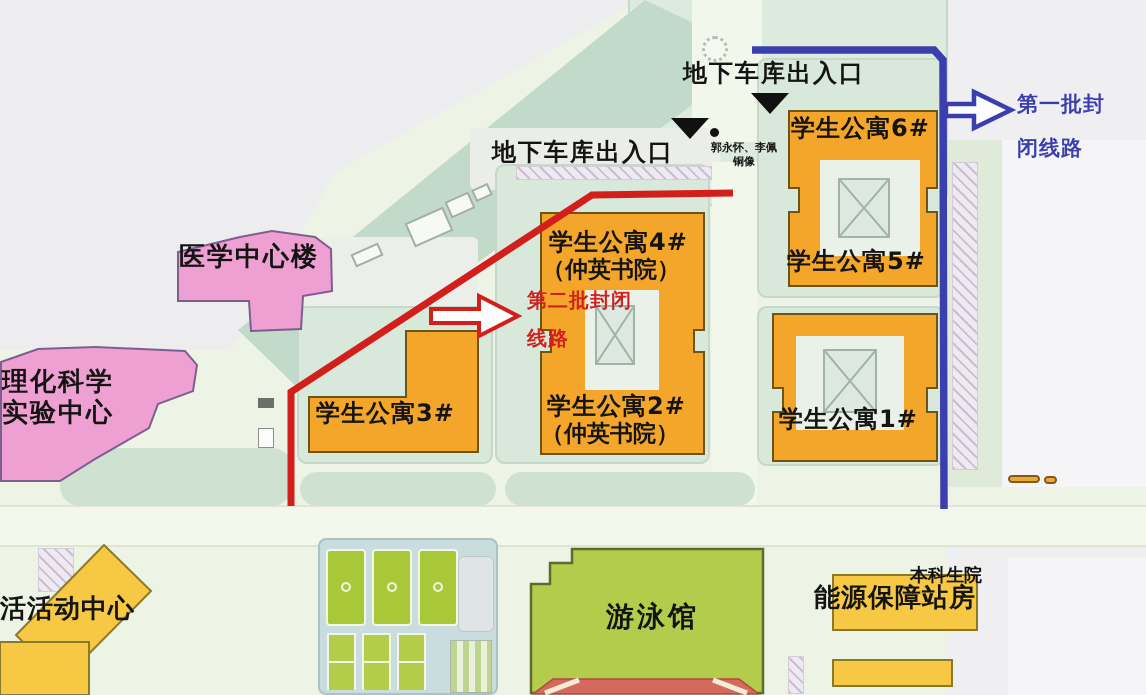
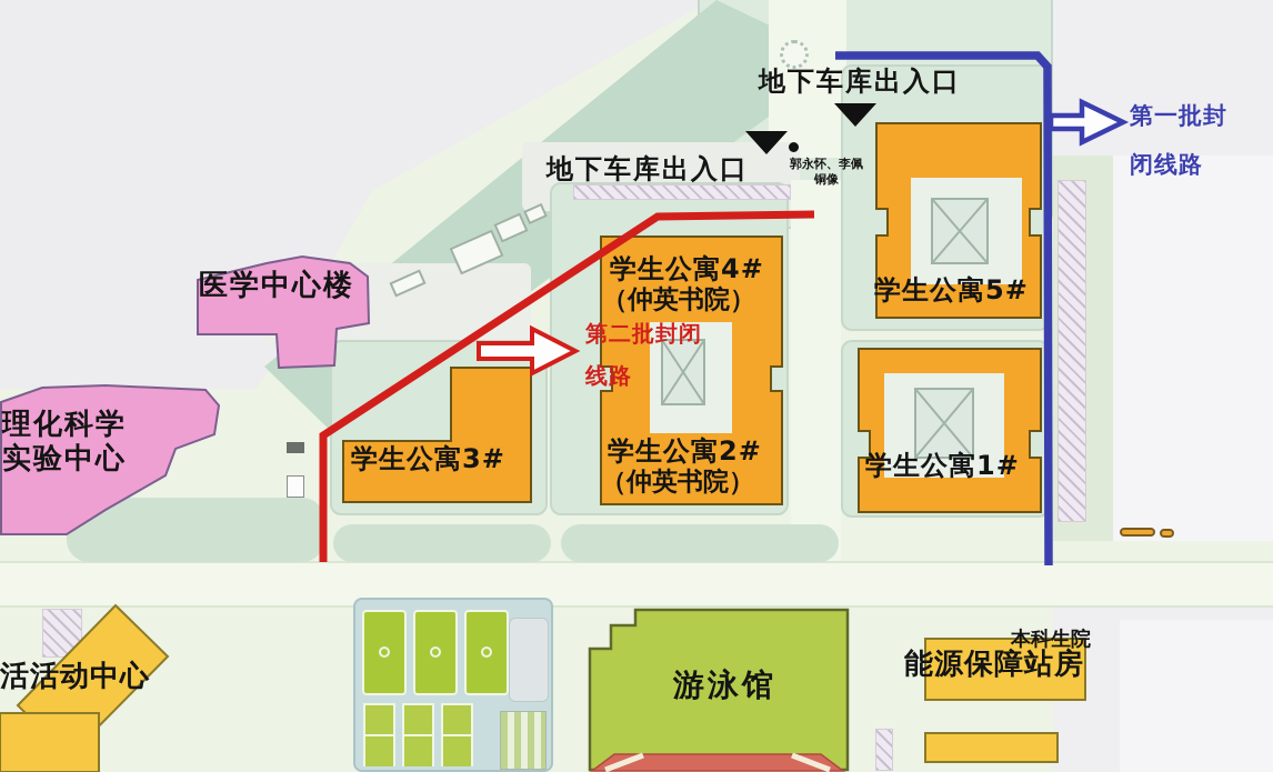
  地下车库出入口
  地下车库出入口
  郭永怀、李佩
  铜像
- 学生公寓6#
  学生公寓5#
  学生公寓4#
  （仲英书院）
  学生公寓2#
  （仲英书院）
  学生公寓3#
  学生公寓1#
  医学中心楼
  理化科学
  实验中心
  活活动中心
  游泳馆
  能源保障站房
  本科生院
  第二批封闭
  线路
  第一批封
  闭线路
